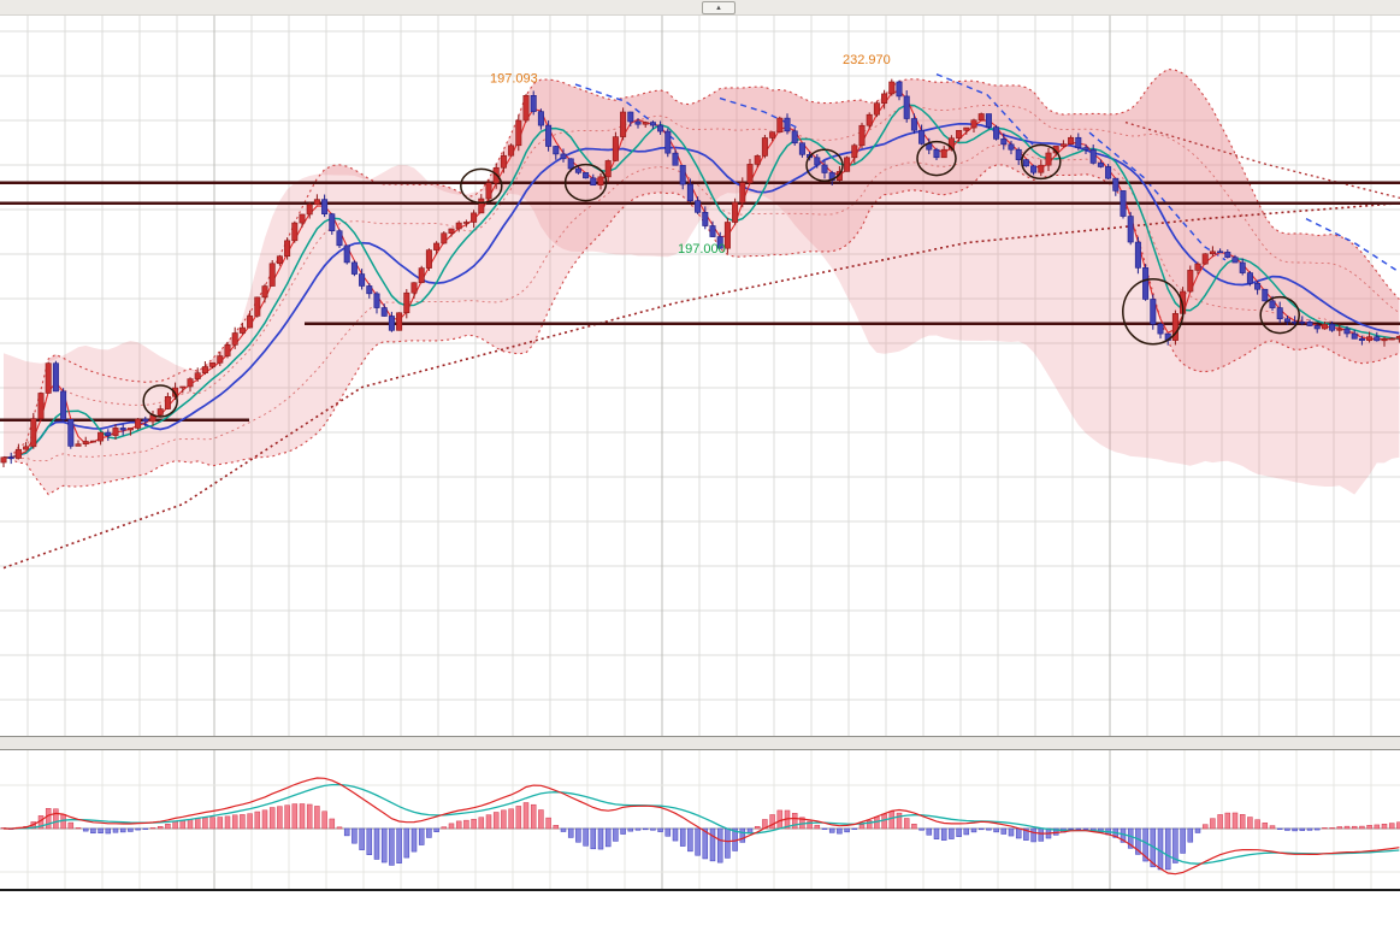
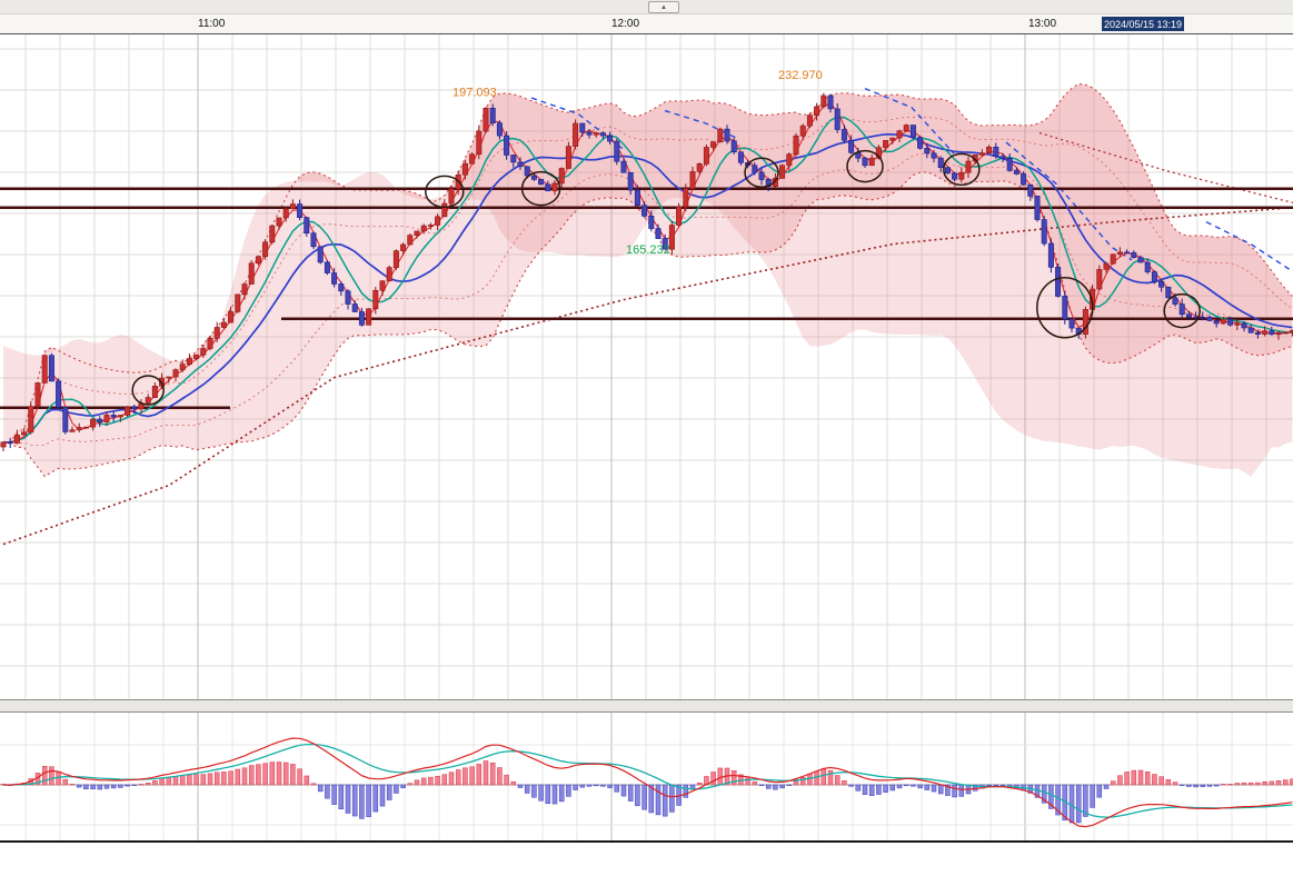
+ 11:00
+ 12:00
+ 13:00
+ 2024/05/15 13:19
  197.093
  232.970
- 197.000
+ 165.232
